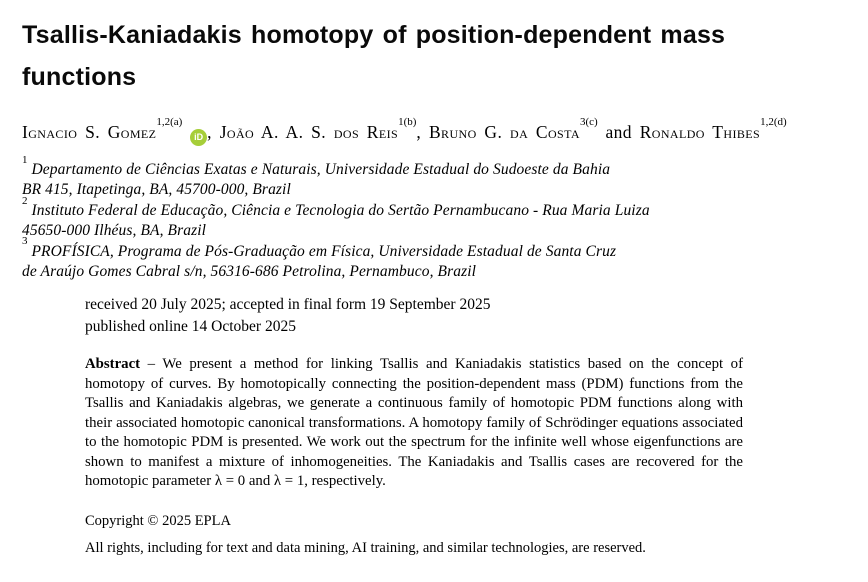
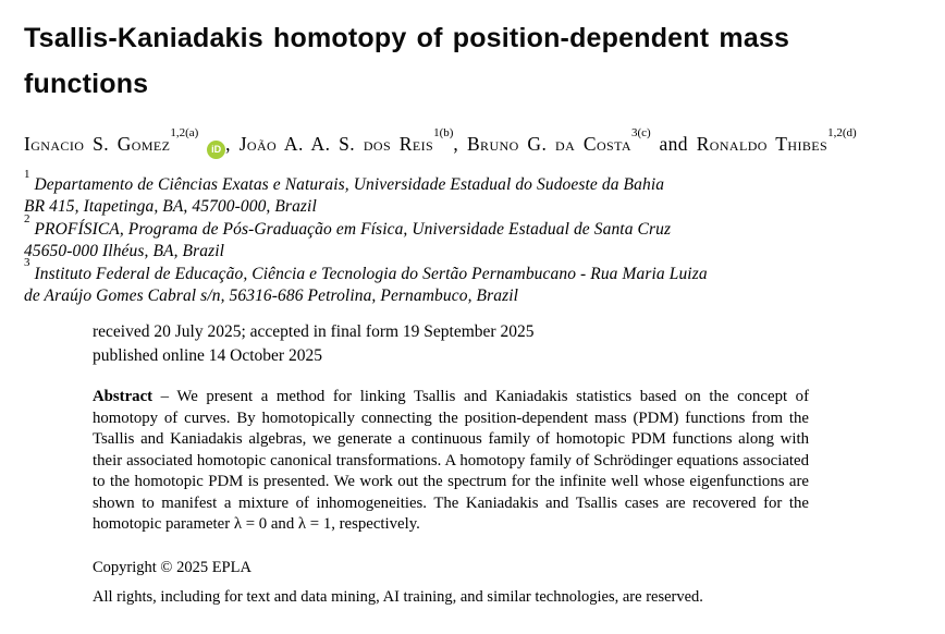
  Tsallis-Kaniadakis homotopy of position-dependent mass functions
  Ignacio S. Gomez1,2(a) iD, João A. A. S. dos Reis1(b), Bruno G. da Costa3(c) and Ronaldo Thibes1,2(d)
  1 Departamento de Ciências Exatas e Naturais, Universidade Estadual do Sudoeste da Bahia
  BR 415, Itapetinga, BA, 45700-000, Brazil
- 2 Instituto Federal de Educação, Ciência e Tecnologia do Sertão Pernambucano - Rua Maria Luiza
+ 2 PROFÍSICA, Programa de Pós-Graduação em Física, Universidade Estadual de Santa Cruz
  45650-000 Ilhéus, BA, Brazil
- 3 PROFÍSICA, Programa de Pós-Graduação em Física, Universidade Estadual de Santa Cruz
+ 3 Instituto Federal de Educação, Ciência e Tecnologia do Sertão Pernambucano - Rua Maria Luiza
  de Araújo Gomes Cabral s/n, 56316-686 Petrolina, Pernambuco, Brazil
  received 20 July 2025; accepted in final form 19 September 2025
  published online 14 October 2025
  Abstract – We present a method for linking Tsallis and Kaniadakis statistics based on the concept of homotopy of curves. By homotopically connecting the position-dependent mass (PDM) functions from the Tsallis and Kaniadakis algebras, we generate a continuous family of homotopic PDM functions along with their associated homotopic canonical transformations. A homotopy family of Schrödinger equations associated to the homotopic PDM is presented. We work out the spectrum for the infinite well whose eigenfunctions are shown to manifest a mixture of inhomogeneities. The Kaniadakis and Tsallis cases are recovered for the homotopic parameter λ = 0 and λ = 1, respectively.
  Copyright © 2025 EPLA
  All rights, including for text and data mining, AI training, and similar technologies, are reserved.
